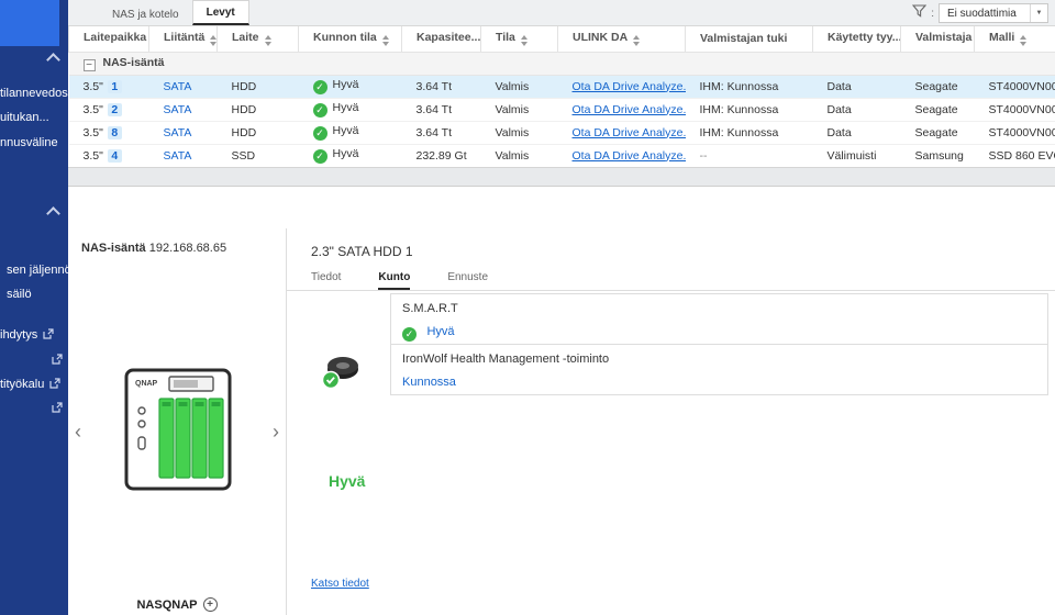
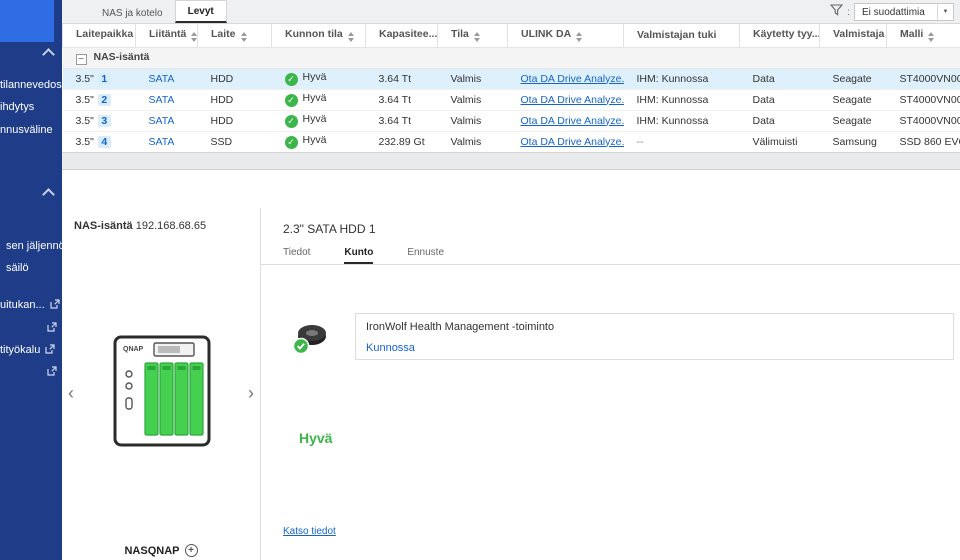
  tilannevedos
- uitukan...
+ ihdytys
  nnusväline
  sen jäljenn
  säilö
- ihdytys
+ uitukan...
  tityökalu
  NAS ja kotelo
  Levyt
  :
  Ei suodattimia
  Laitepaikka	Liitäntä	Laite	Kunnon tila	Kapasitee...	Tila	ULINK DA	Valmistajan tuki	Käytetty tyy..	Valmistaja	Malli
  − NAS-isäntä
  3.5" 1	SATA	HDD	✓ Hyvä	3.64 Tt	Valmis	Ota DA Drive Analyze.	IHM: Kunnossa	Data	Seagate	ST4000VN0
  3.5" 2	SATA	HDD	✓ Hyvä	3.64 Tt	Valmis	Ota DA Drive Analyze.	IHM: Kunnossa	Data	Seagate	ST4000VN0
- 3.5" 8	SATA	HDD	✓ Hyvä	3.64 Tt	Valmis	Ota DA Drive Analyze.	IHM: Kunnossa	Data	Seagate	ST4000VN0
+ 3.5" 3	SATA	HDD	✓ Hyvä	3.64 Tt	Valmis	Ota DA Drive Analyze.	IHM: Kunnossa	Data	Seagate	ST4000VN0
  3.5" 4	SATA	SSD	✓ Hyvä	232.89 Gt	Valmis	Ota DA Drive Analyze.	--	Välimuisti	Samsung	SSD 860 EV
  NAS-isäntä 192.168.68.65
  ‹
  ›
  NASQNAP
  +
  2.3" SATA HDD 1
  Tiedot
  Kunto
  Ennuste
- S.M.A.R.T
- ✓ Hyvä
  IronWolf Health Management -toiminto
  Kunnossa
  Hyvä
  Katso tiedot
